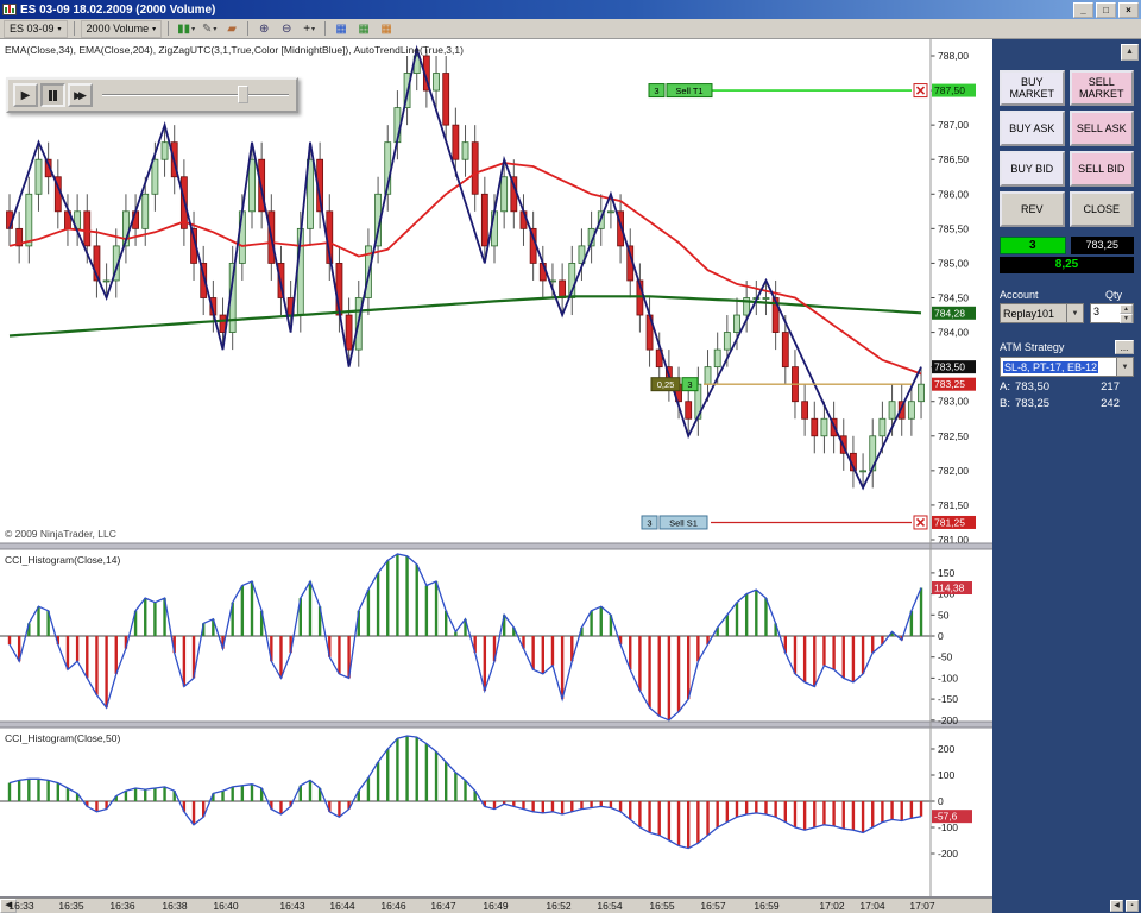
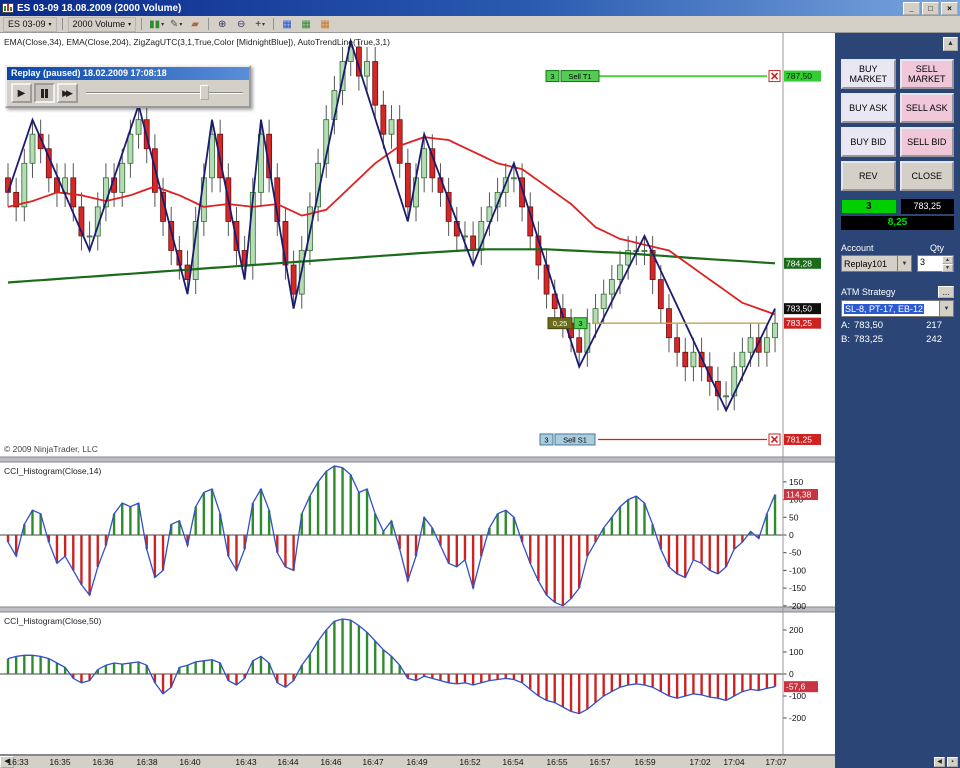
- ES 03-09 18.02.2009 (2000 Volume)
+ ES 03-09 18.08.2009 (2000 Volume)
  _
  □
  ×
  ES 03-09
  2000 Volume
  ▮▮
  ✎
  ▰
  ⊕
  ⊖
  +
  ▦
  ▦
  ▦
- 788,00
- 787,00
- 786,50
- 786,00
- 785,50
- 785,00
- 784,50
- 784,00
- 783,00
- 782,50
- 782,00
- 781,50
- 781,00
  3
  Sell T1
  0,25
  3
  3
  Sell S1
  787,50
  784,28
  783,50
  783,25
  781,25
  EMA(Close,34), EMA(Close,204), ZigZagUTC(3,1,True,Color [MidnightBlue]), AutoTrendLine(True,3,1)
  © 2009 NinjaTrader, LLC
  150
  50
  0
  -50
  -100
  -150
  -200
  114,38
  CCI_Histogram(Close,14)
  200
  100
  0
  -100
  -200
  -57,6
  CCI_Histogram(Close,50)
+ Replay (paused) 18.02.2009 17:08:18
  ▶
  ▶▶
  BUY MARKET
  SELL MARKET
  BUY ASK
  SELL ASK
  BUY BID
  SELL BID
  REV
  CLOSE
  3
  783,25
  8,25
  Account
  Qty
  Replay101
  3
  ATM Strategy
  ...
  SL-8, PT-17, EB-12
  A:
  783,50
  217
  B:
  783,25
  242
  16:33
  16:35
  16:36
  16:38
  16:40
  16:43
  16:44
  16:46
  16:47
  16:49
  16:52
  16:54
  16:55
  16:57
  16:59
  17:02
  17:04
  17:07
